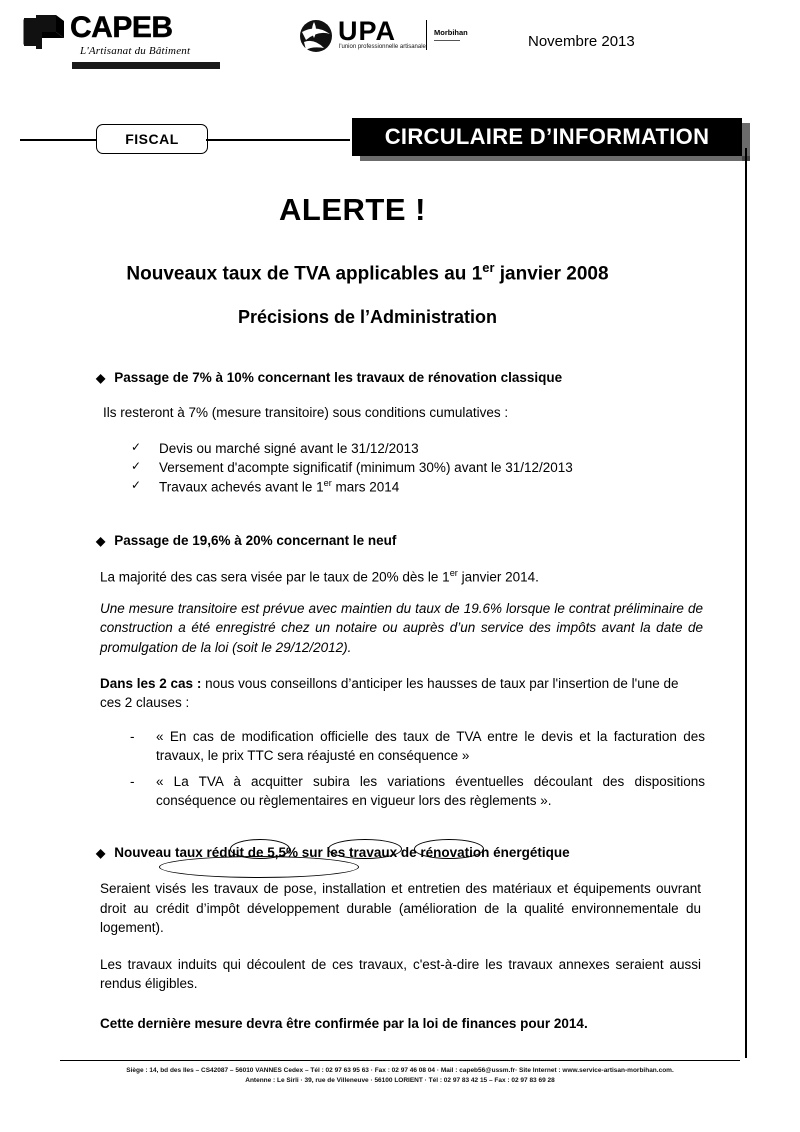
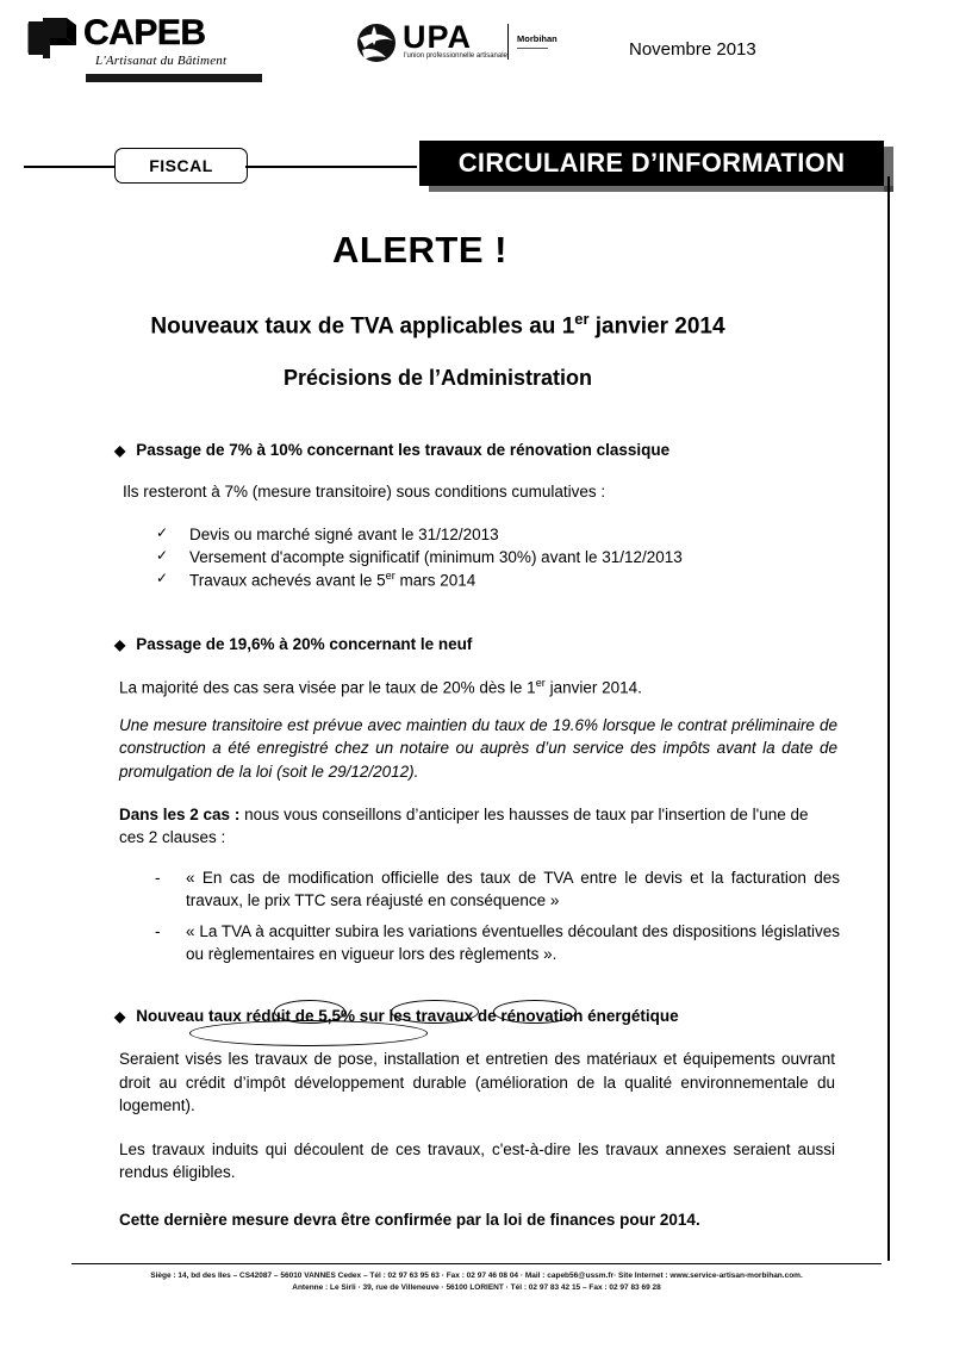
  CAPEB
  L'Artisanat du Bâtiment
  UPA
  Morbihan
  Novembre 2013
  FISCAL
  CIRCULAIRE D’INFORMATION
  ALERTE !
- Nouveaux taux de TVA applicables au 1er janvier 2008
+ Nouveaux taux de TVA applicables au 1er janvier 2014
  Précisions de l’Administration
  ◆ Passage de 7% à 10% concernant les travaux de rénovation classique
  Ils resteront à 7% (mesure transitoire) sous conditions cumulatives :
  ✓
  Devis ou marché signé avant le 31/12/2013
  ✓
  Versement d'acompte significatif (minimum 30%) avant le 31/12/2013
  ✓
- Travaux achevés avant le 1er mars 2014
+ Travaux achevés avant le 5er mars 2014
  ◆ Passage de 19,6% à 20% concernant le neuf
  La majorité des cas sera visée par le taux de 20% dès le 1er janvier 2014.
  Une mesure transitoire est prévue avec maintien du taux de 19.6% lorsque le contrat préliminaire de construction a été enregistré chez un notaire ou auprès d’un service des impôts avant la date de promulgation de la loi (soit le 29/12/2012).
  Dans les 2 cas : nous vous conseillons d’anticiper les hausses de taux par l'insertion de l'une de ces 2 clauses :
  -
  « En cas de modification officielle des taux de TVA entre le devis et la facturation des travaux, le prix TTC sera réajusté en conséquence »
  -
- « La TVA à acquitter subira les variations éventuelles découlant des dispositions conséquence ou règlementaires en vigueur lors des règlements ».
+ « La TVA à acquitter subira les variations éventuelles découlant des dispositions législatives ou règlementaires en vigueur lors des règlements ».
  ◆ Nouveau taux réduit de 5,5% sur les travaux de rénovation énergétique
  Seraient visés les travaux de pose, installation et entretien des matériaux et équipements ouvrant droit au crédit d’impôt développement durable (amélioration de la qualité environnementale du logement).
  Les travaux induits qui découlent de ces travaux, c'est-à-dire les travaux annexes seraient aussi rendus éligibles.
  Cette dernière mesure devra être confirmée par la loi de finances pour 2014.
